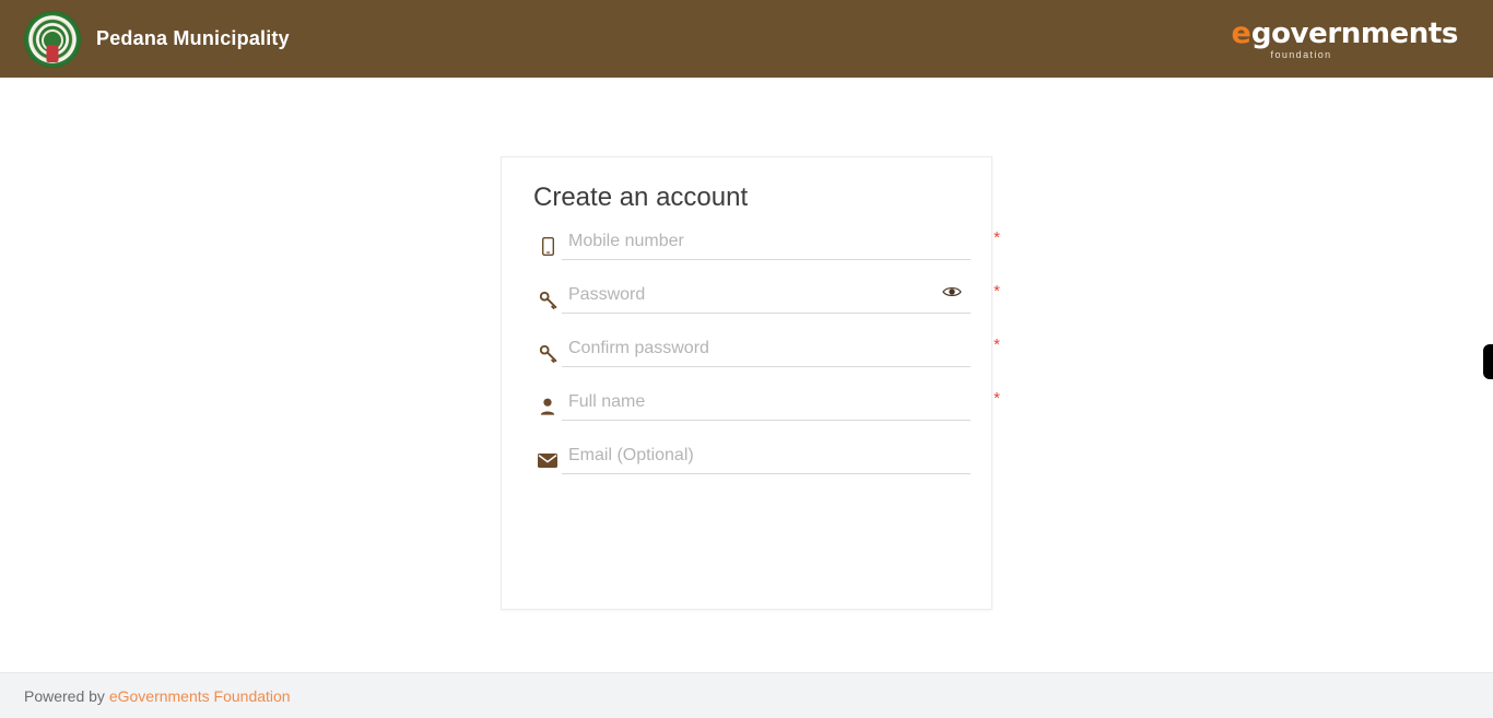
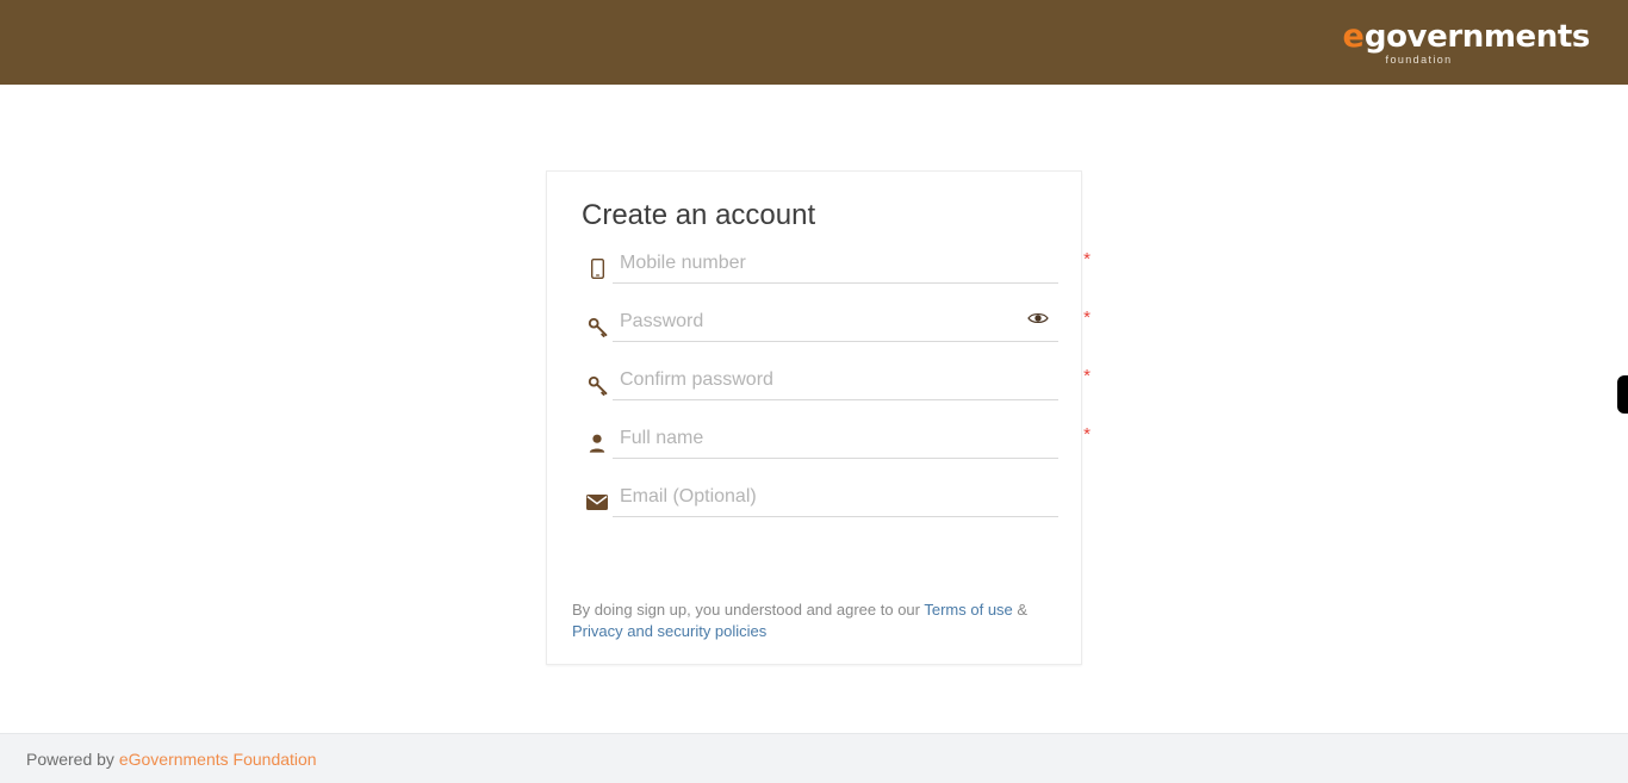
- Pedana Municipality
  e
  governments
  foundation
  Create an account
  Mobile number
  *
  Password
  *
  Confirm password
  *
  Full name
  *
  Email (Optional)
+ By doing sign up, you understood and agree to our Terms of use & Privacy and security policies
  Powered by eGovernments Foundation
